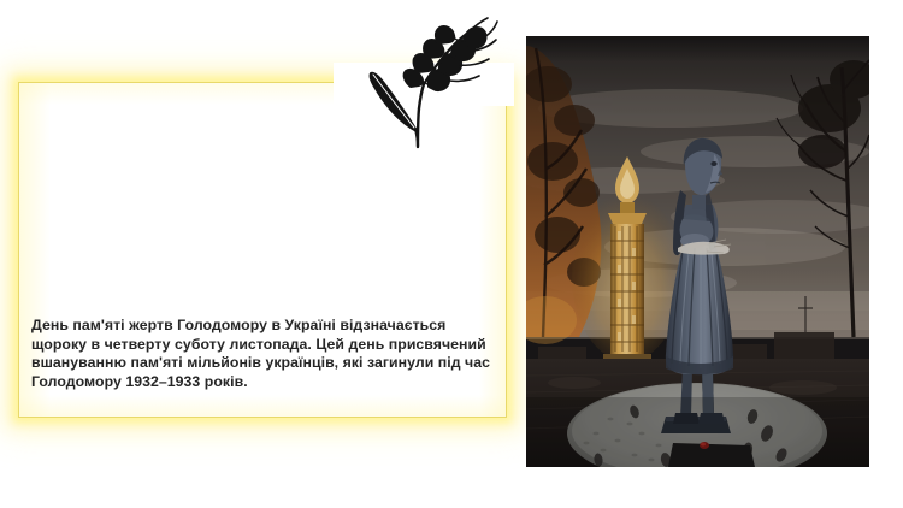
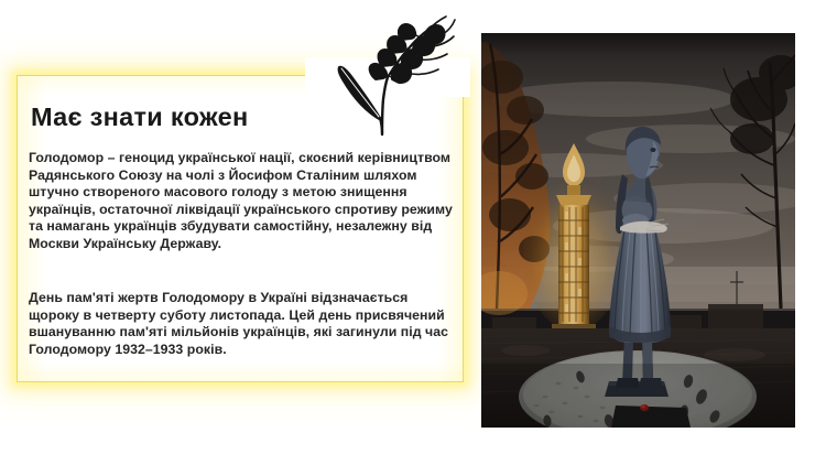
+ Має знати кожен
+ Голодомор – геноцид української нації, скоєний керівництвом
+ Радянського Союзу на чолі з Йосифом Сталіним шляхом
+ штучно створеного масового голоду з метою знищення
+ українців, остаточної ліквідації українського спротиву режиму
+ та намагань українців збудувати самостійну, незалежну від
+ Москви Українську Державу.
  День пам'яті жертв Голодомору в Україні відзначається
  щороку в четверту суботу листопада. Цей день присвячений
  вшануванню пам'яті мільйонів українців, які загинули під час
  Голодомору 1932–1933 років.
